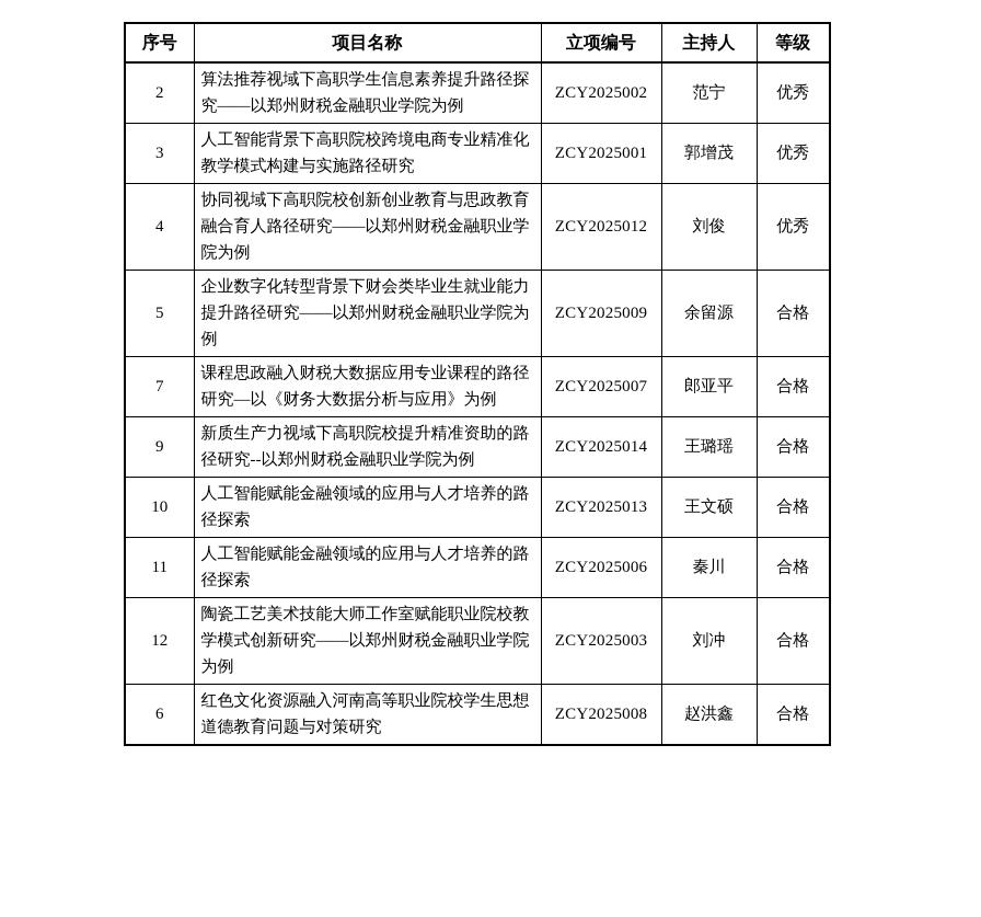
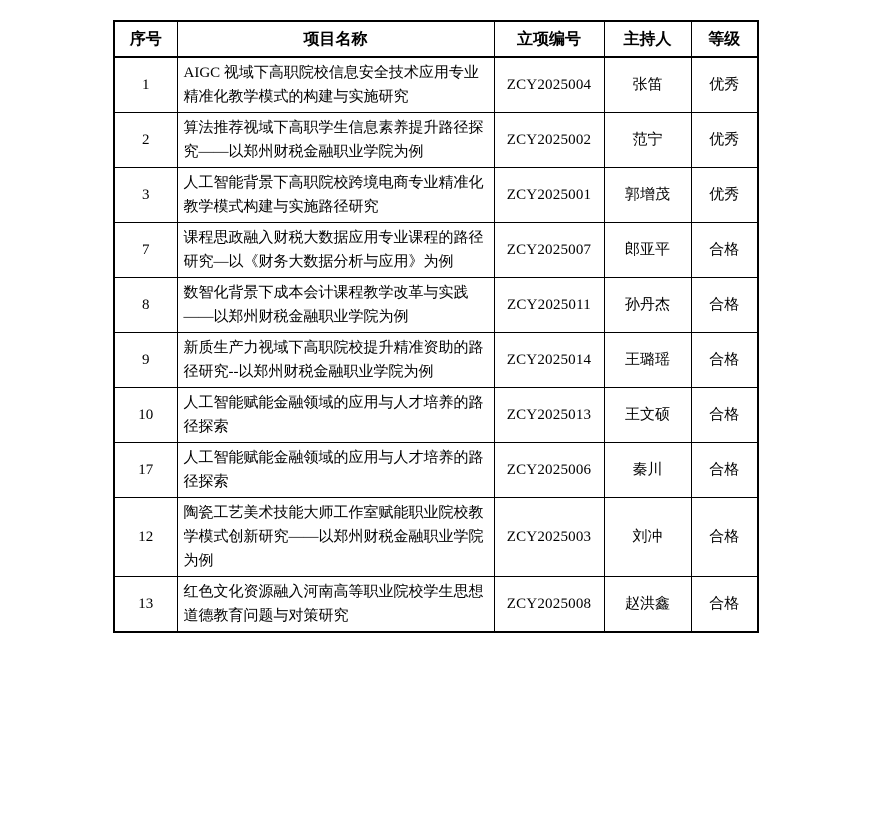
  序号	项目名称	立项编号	主持人	等级
+ 1	AIGC 视域下高职院校信息安全技术应用专业精准化教学模式的构建与实施研究	ZCY2025004	张笛	优秀
  2	算法推荐视域下高职学生信息素养提升路径探究——以郑州财税金融职业学院为例	ZCY2025002	范宁	优秀
  3	人工智能背景下高职院校跨境电商专业精准化教学模式构建与实施路径研究	ZCY2025001	郭增茂	优秀
- 4	协同视域下高职院校创新创业教育与思政教育融合育人路径研究——以郑州财税金融职业学院为例	ZCY2025012	刘俊	优秀
- 5	企业数字化转型背景下财会类毕业生就业能力提升路径研究——以郑州财税金融职业学院为例	ZCY2025009	余留源	合格
  7	课程思政融入财税大数据应用专业课程的路径研究—以《财务大数据分析与应用》为例	ZCY2025007	郎亚平	合格
+ 8	数智化背景下成本会计课程教学改革与实践——以郑州财税金融职业学院为例	ZCY2025011	孙丹杰	合格
  9	新质生产力视域下高职院校提升精准资助的路径研究--以郑州财税金融职业学院为例	ZCY2025014	王璐瑶	合格
  10	人工智能赋能金融领域的应用与人才培养的路径探索	ZCY2025013	王文硕	合格
- 11	人工智能赋能金融领域的应用与人才培养的路径探索	ZCY2025006	秦川	合格
+ 17	人工智能赋能金融领域的应用与人才培养的路径探索	ZCY2025006	秦川	合格
  12	陶瓷工艺美术技能大师工作室赋能职业院校教学模式创新研究——以郑州财税金融职业学院为例	ZCY2025003	刘冲	合格
- 6	红色文化资源融入河南高等职业院校学生思想道德教育问题与对策研究	ZCY2025008	赵洪鑫	合格
+ 13	红色文化资源融入河南高等职业院校学生思想道德教育问题与对策研究	ZCY2025008	赵洪鑫	合格
